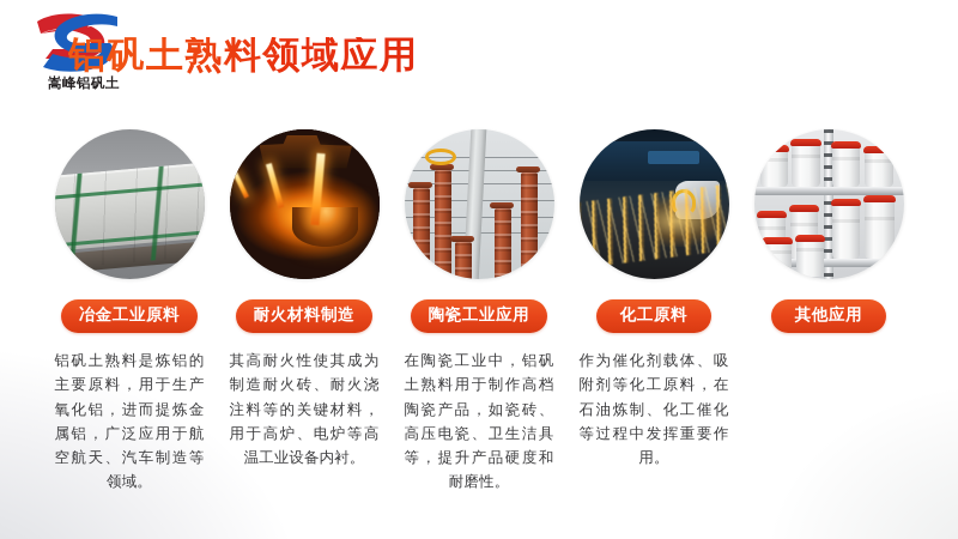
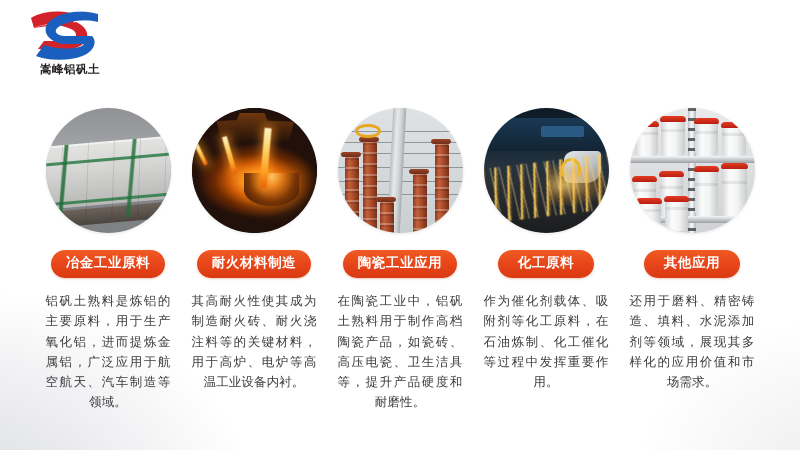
  嵩峰铝矾土
- 铝矾土熟料领域应用
  冶金工业原料
  铝矾土熟料是炼铝的主要原料，用于生产氧化铝，进而提炼金属铝，广泛应用于航空航天、汽车制造等领域。
  耐火材料制造
  其高耐火性使其成为制造耐火砖、耐火浇注料等的关键材料，用于高炉、电炉等高温工业设备内衬。
  陶瓷工业应用
  在陶瓷工业中，铝矾土熟料用于制作高档陶瓷产品，如瓷砖、高压电瓷、卫生洁具等，提升产品硬度和耐磨性。
  化工原料
  作为催化剂载体、吸附剂等化工原料，在石油炼制、化工催化等过程中发挥重要作用。
  其他应用
+ 还用于磨料、精密铸造、填料、水泥添加剂等领域，展现其多样化的应用价值和市场需求。
